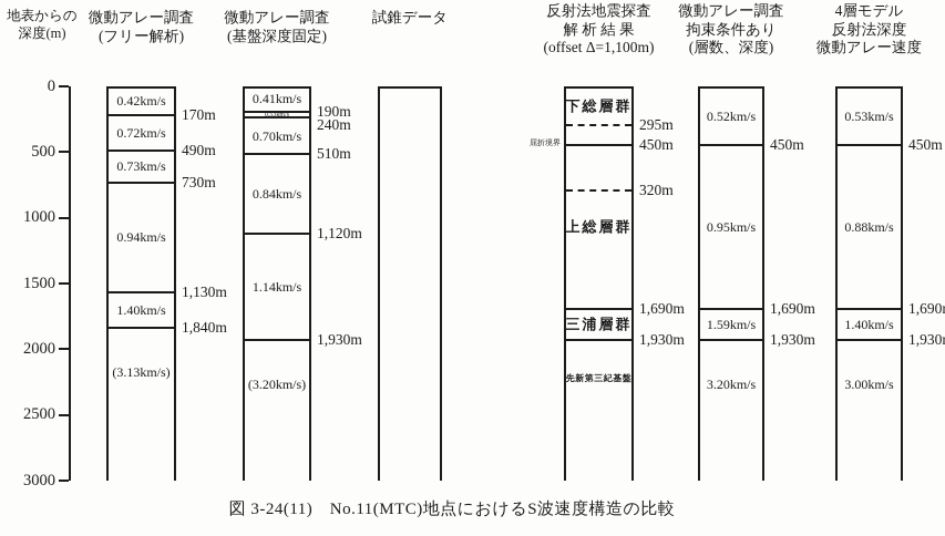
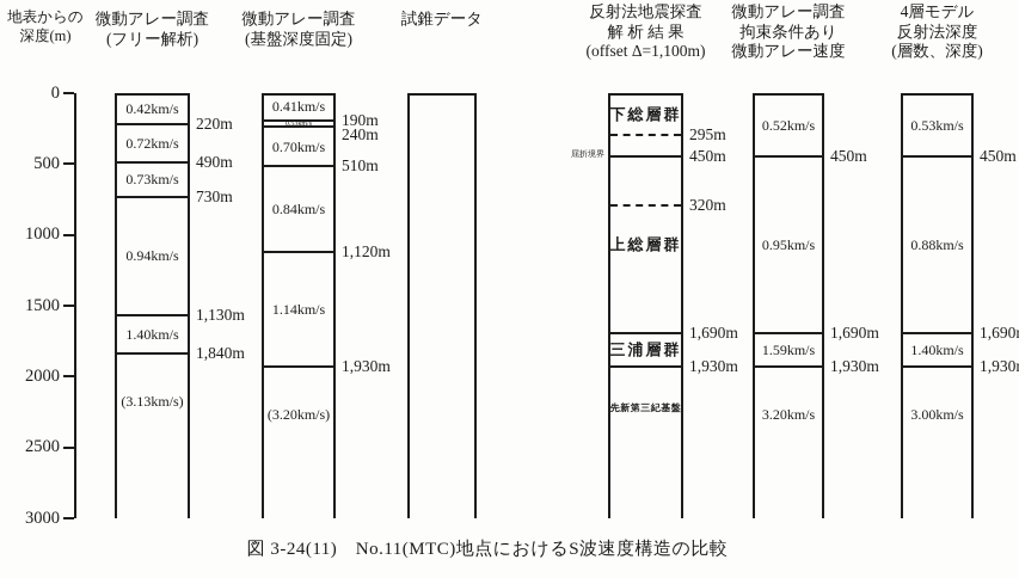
  地表からの
  深度(m)
  0
  500
  1000
  1500
  2000
  2500
  3000
  微動アレー調査
  (フリー解析)
- 170m
+ 220m
  490m
  730m
  1,130m
  1,840m
  0.42km/s
  0.72km/s
  0.73km/s
  0.94km/s
  1.40km/s
  (3.13km/s)
  微動アレー調査
  (基盤深度固定)
  190m
  240m
  510m
  1,120m
  1,930m
  0.41km/s
  0.70km/s
  0.84km/s
  1.14km/s
  (3.20km/s)
  試錐データ
  反射法地震探査
  解 析 結 果
  (offset Δ=1,100m)
  295m
  450m
  320m
  1,690m
  1,930m
  下総層群
  上総層群
  三浦層群
  先新第三紀基盤
  屈折境界
  微動アレー調査
  拘束条件あり
- (層数、深度)
+ 微動アレー速度
  450m
  1,690m
  1,930m
  0.52km/s
  0.95km/s
  1.59km/s
  3.20km/s
  4層モデル
  反射法深度
- 微動アレー速度
+ (層数、深度)
  450m
  1,690
  1,930
  0.53km/s
  0.88km/s
  1.40km/s
  3.00km/s
  図 3-24(11) No.11(MTC)地点におけるS波速度構造の比較
